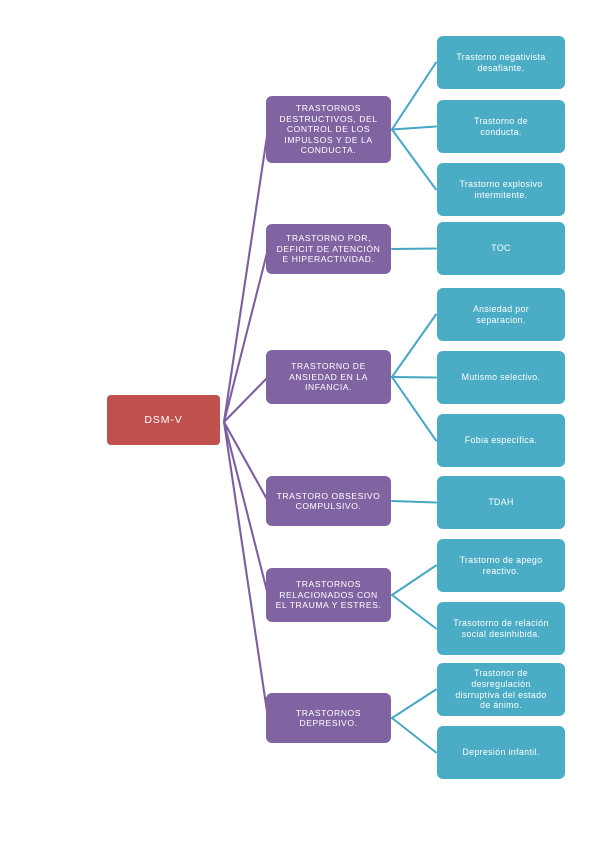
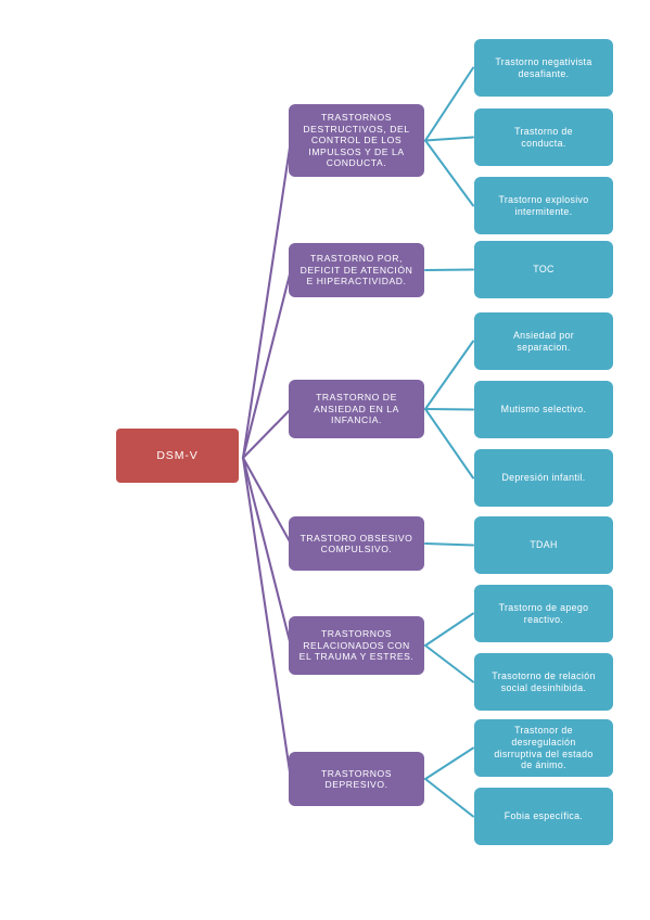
  DSM-V
  TRASTORNOS
  DESTRUCTIVOS, DEL
  CONTROL DE LOS
  IMPULSOS Y DE LA
  CONDUCTA.
  Trastorno negativista
  desafiante.
  Trastorno de
  conducta.
  Trastorno explosivo
  intermitente.
  TRASTORNO POR,
  DEFICIT DE ATENCIÓN
  E HIPERACTIVIDAD.
  TOC
  TRASTORNO DE
  ANSIEDAD EN LA
  INFANCIA.
  Ansiedad por
  separacion.
  Mutismo selectivo.
- Fobia específica.
+ Depresión infantil.
  TRASTORO OBSESIVO
  COMPULSIVO.
  TDAH
  TRASTORNOS
  RELACIONADOS CON
  EL TRAUMA Y ESTRES.
  Trastorno de apego
  reactivo.
  Trasotorno de relación
  social desinhibida.
  TRASTORNOS
  DEPRESIVO.
  Trastonor de
  desregulación
  disrruptiva del estado
  de ánimo.
- Depresión infantil.
+ Fobia específica.
